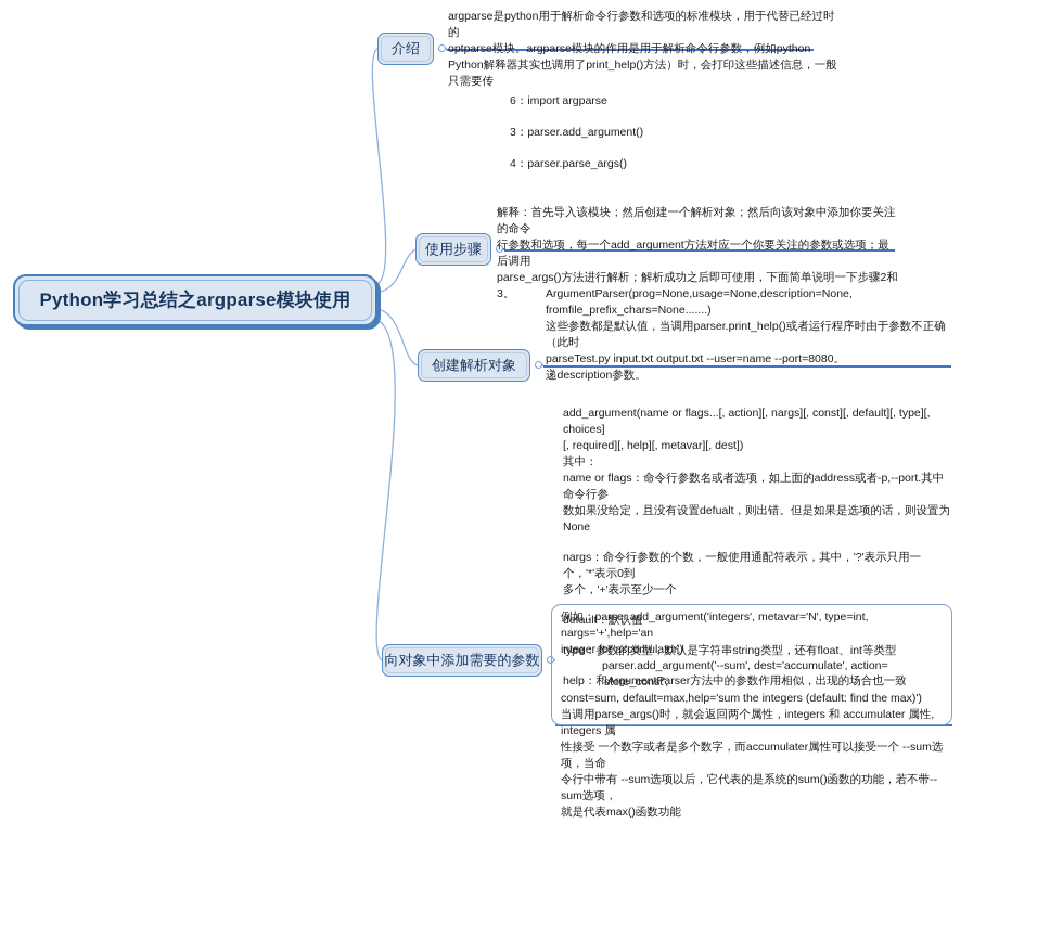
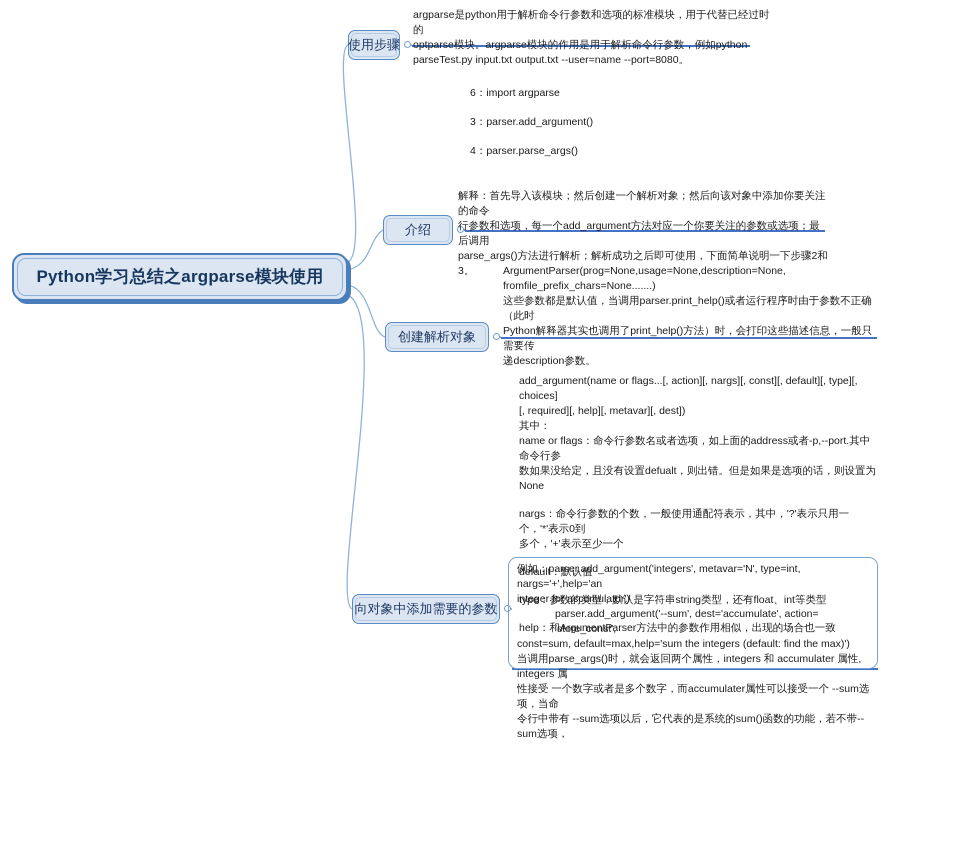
  Python学习总结之argparse模块使用
- 介绍
+ 使用步骤
  argparse是python用于解析命令行参数和选项的标准模块，用于代替已经过时的
  optparse模块。argparse模块的作用是用于解析命令行参数，例如python
- Python解释器其实也调用了print_help()方法）时，会打印这些描述信息，一般只需要传
+ parseTest.py input.txt output.txt --user=name --port=8080。
- 使用步骤
+ 介绍
  6：import argparse
  3：parser.add_argument()
  4：parser.parse_args()
  解释：首先导入该模块；然后创建一个解析对象；然后向该对象中添加你要关注的命令
  行参数和选项，每一个add_argument方法对应一个你要关注的参数或选项；最后调用
  parse_args()方法进行解析；解析成功之后即可使用，下面简单说明一下步骤2和3。
  创建解析对象
  ArgumentParser(prog=None,usage=None,description=None,
  fromfile_prefix_chars=None.......)
  这些参数都是默认值，当调用parser.print_help()或者运行程序时由于参数不正确（此时
- parseTest.py input.txt output.txt --user=name --port=8080。
+ Python解释器其实也调用了print_help()方法）时，会打印这些描述信息，一般只需要传
  递description参数。
  向对象中添加需要的参数
  add_argument(name or flags...[, action][, nargs][, const][, default][, type][, choices]
  [, required][, help][, metavar][, dest])
  其中：
  name or flags：命令行参数名或者选项，如上面的address或者-p,--port.其中命令行参
  数如果没给定，且没有设置defualt，则出错。但是如果是选项的话，则设置为None
  nargs：命令行参数的个数，一般使用通配符表示，其中，'?'表示只用一个，'*'表示0到
  多个，'+'表示至少一个
  default：默认值
  type：参数的类型，默认是字符串string类型，还有float、int等类型
  help：和ArgumentParser方法中的参数作用相似，出现的场合也一致
  例如：parser.add_argument('integers', metavar='N', type=int, nargs='+',help='an
  integer for accumulator')
  parser.add_argument('--sum', dest='accumulate', action= 'store_const',
  const=sum, default=max,help='sum the integers (default: find the max)')
  当调用parse_args()时，就会返回两个属性，integers 和 accumulater 属性, integers 属
  性接受 一个数字或者是多个数字，而accumulater属性可以接受一个 --sum选项，当命
  令行中带有 --sum选项以后，它代表的是系统的sum()函数的功能，若不带--sum选项，
- 就是代表max()函数功能
